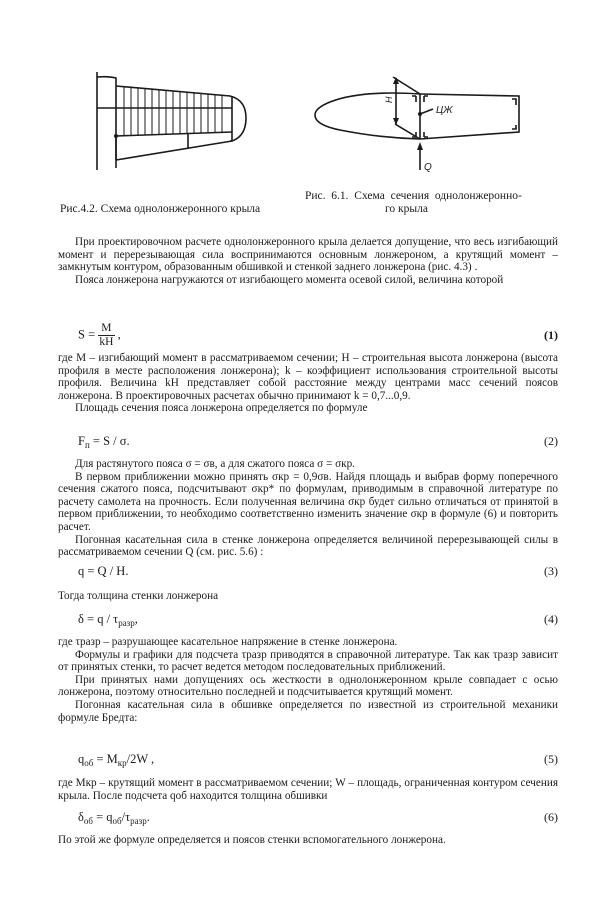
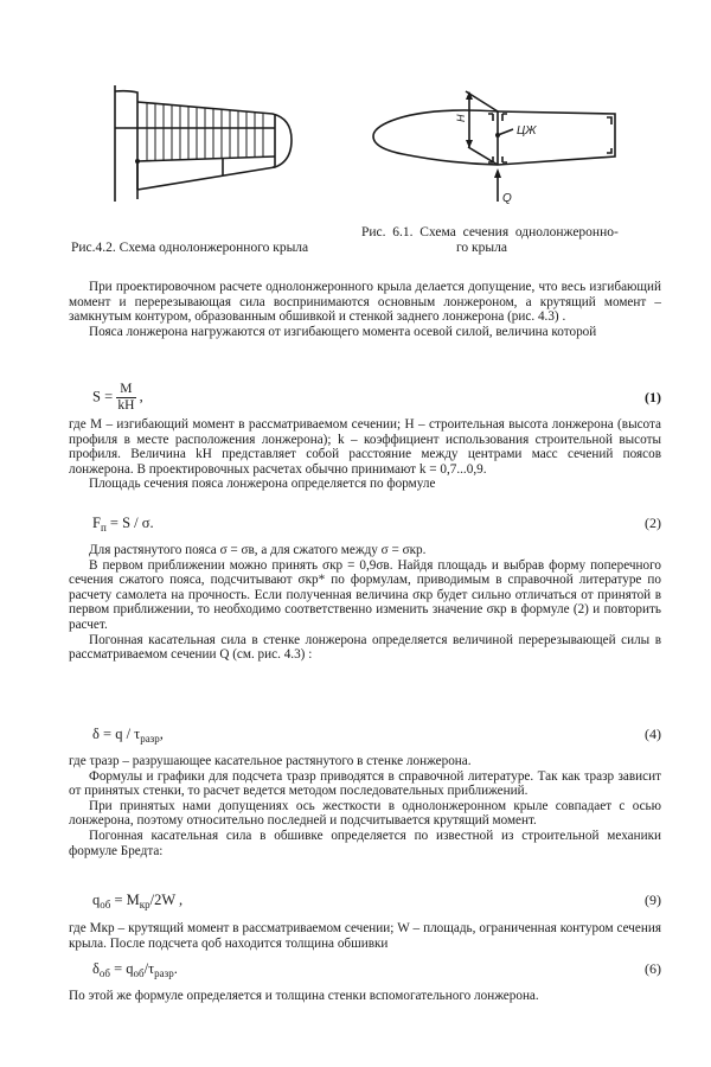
  Рис.4.2. Схема однолонжеронного крыла
  ЦЖ
  Q
  Рис. 6.1. Схема сечения однолонжеронно-
  го крыла
  При проектировочном расчете однолонжеронного крыла делается допущение, что весь изгибающий момент и перерезывающая сила воспринимаются основным лонжероном, а крутящий момент – замкнутым контуром, образованным обшивкой и стенкой заднего лонжерона (рис. 4.3) .
  Пояса лонжерона нагружаются от изгибающего момента осевой силой, величина которой
  S =
  M
  kH
  ,
  (1)
  где M – изгибающий момент в рассматриваемом сечении; H – строительная высота лонжерона (высота профиля в месте расположения лонжерона); k – коэффициент использования строительной высоты профиля. Величина kH представляет собой расстояние между центрами масс сечений поясов лонжерона. В проектировочных расчетах обычно принимают k = 0,7...0,9.
  Площадь сечения пояса лонжерона определяется по формуле
  Fп = S / σ.
  (2)
- Для растянутого пояса σ = σв, а для сжатого пояса σ = σкр.
+ Для растянутого пояса σ = σв, а для сжатого между σ = σкр.
- В первом приближении можно принять σкр = 0,9σв. Найдя площадь и выбрав форму поперечного сечения сжатого пояса, подсчитывают σкр* по формулам, приводимым в справочной литературе по расчету самолета на прочность. Если полученная величина σкр будет сильно отличаться от принятой в первом приближении, то необходимо соответственно изменить значение σкр в формуле (6) и повторить расчет.
+ В первом приближении можно принять σкр = 0,9σв. Найдя площадь и выбрав форму поперечного сечения сжатого пояса, подсчитывают σкр* по формулам, приводимым в справочной литературе по расчету самолета на прочность. Если полученная величина σкр будет сильно отличаться от принятой в первом приближении, то необходимо соответственно изменить значение σкр в формуле (2) и повторить расчет.
- Погонная касательная сила в стенке лонжерона определяется величиной перерезывающей силы в рассматриваемом сечении Q (см. рис. 5.6) :
+ Погонная касательная сила в стенке лонжерона определяется величиной перерезывающей силы в рассматриваемом сечении Q (см. рис. 4.3) :
- q = Q / H.
- (3)
- Тогда толщина стенки лонжерона
  δ = q / τразр,
  (4)
- где τразр – разрушающее касательное напряжение в стенке лонжерона.
+ где τразр – разрушающее касательное растянутого в стенке лонжерона.
  Формулы и графики для подсчета τразр приводятся в справочной литературе. Так как τразр зависит от принятых стенки, то расчет ведется методом последовательных приближений.
  При принятых нами допущениях ось жесткости в однолонжеронном крыле совпадает с осью лонжерона, поэтому относительно последней и подсчитывается крутящий момент.
  Погонная касательная сила в обшивке определяется по известной из строительной механики формуле Бредта:
  qоб = Mкр/2W ,
- (5)
+ (9)
  где Mкр – крутящий момент в рассматриваемом сечении; W – площадь, ограниченная контуром сечения крыла. После подсчета qоб находится толщина обшивки
  δоб = qоб/τразр.
  (6)
- По этой же формуле определяется и поясов стенки вспомогательного лонжерона.
+ По этой же формуле определяется и толщина стенки вспомогательного лонжерона.
